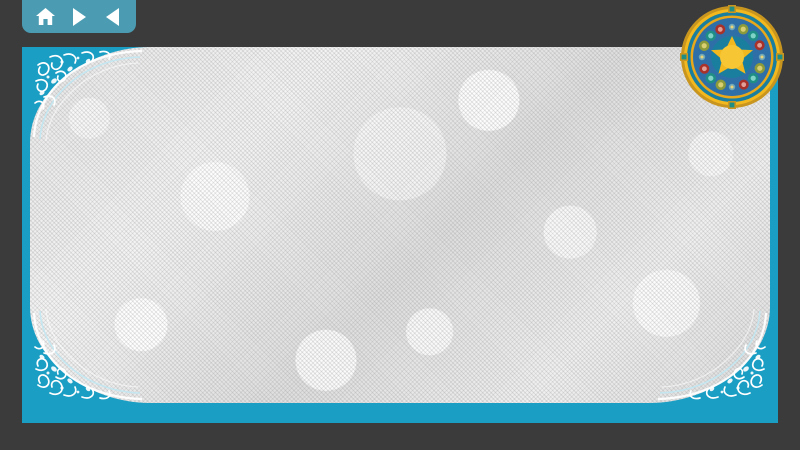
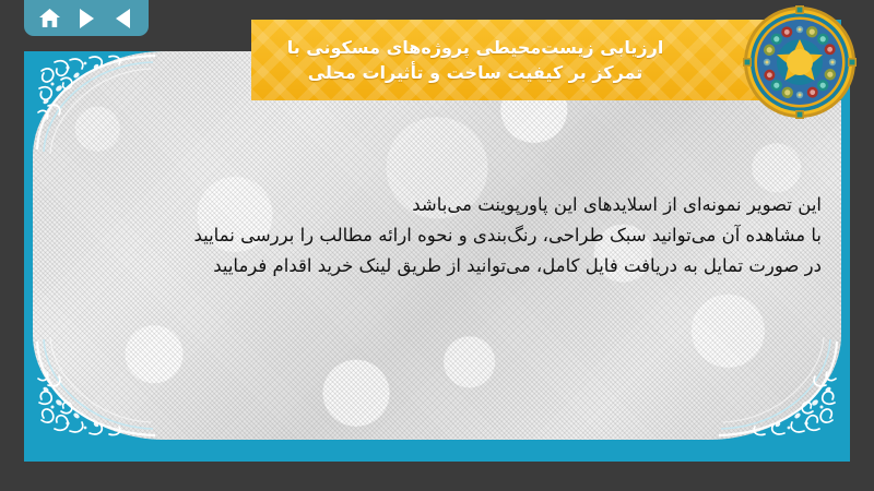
+ این تصویر نمونه‌ای از اسلایدهای این پاورپوینت می‌باشد
+ با مشاهده آن میتوانید سبک طراحی، رنگ‌بندی و نحوه ارائه مطالب را بررسی نمایید
+ در صورت تمایل به دریافت فایل کامل، می‌توانید از طریق لینک خرید اقدام فرمایید
+ ارزیابی زیستمحیطی پروژههای مسکونی با
+ تمرکز بر کیفیت ساخت و تأثیرات محلی
